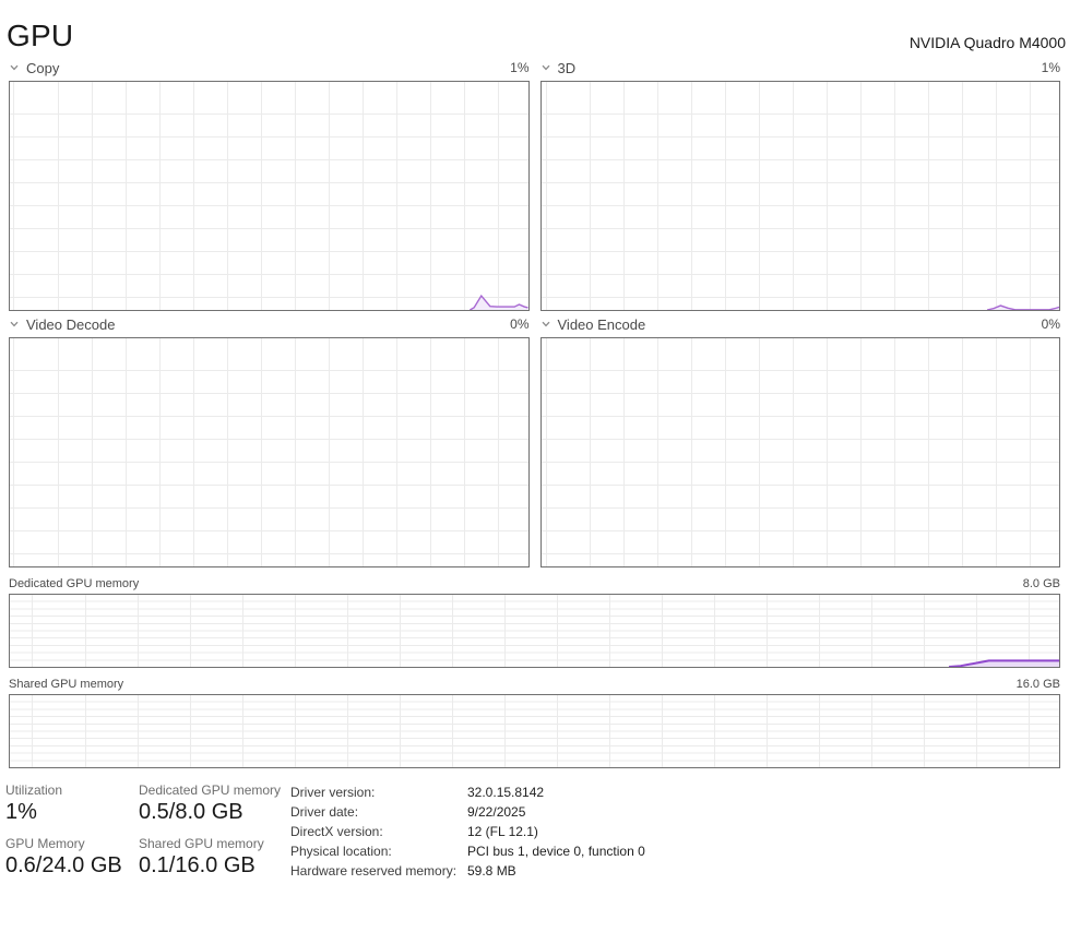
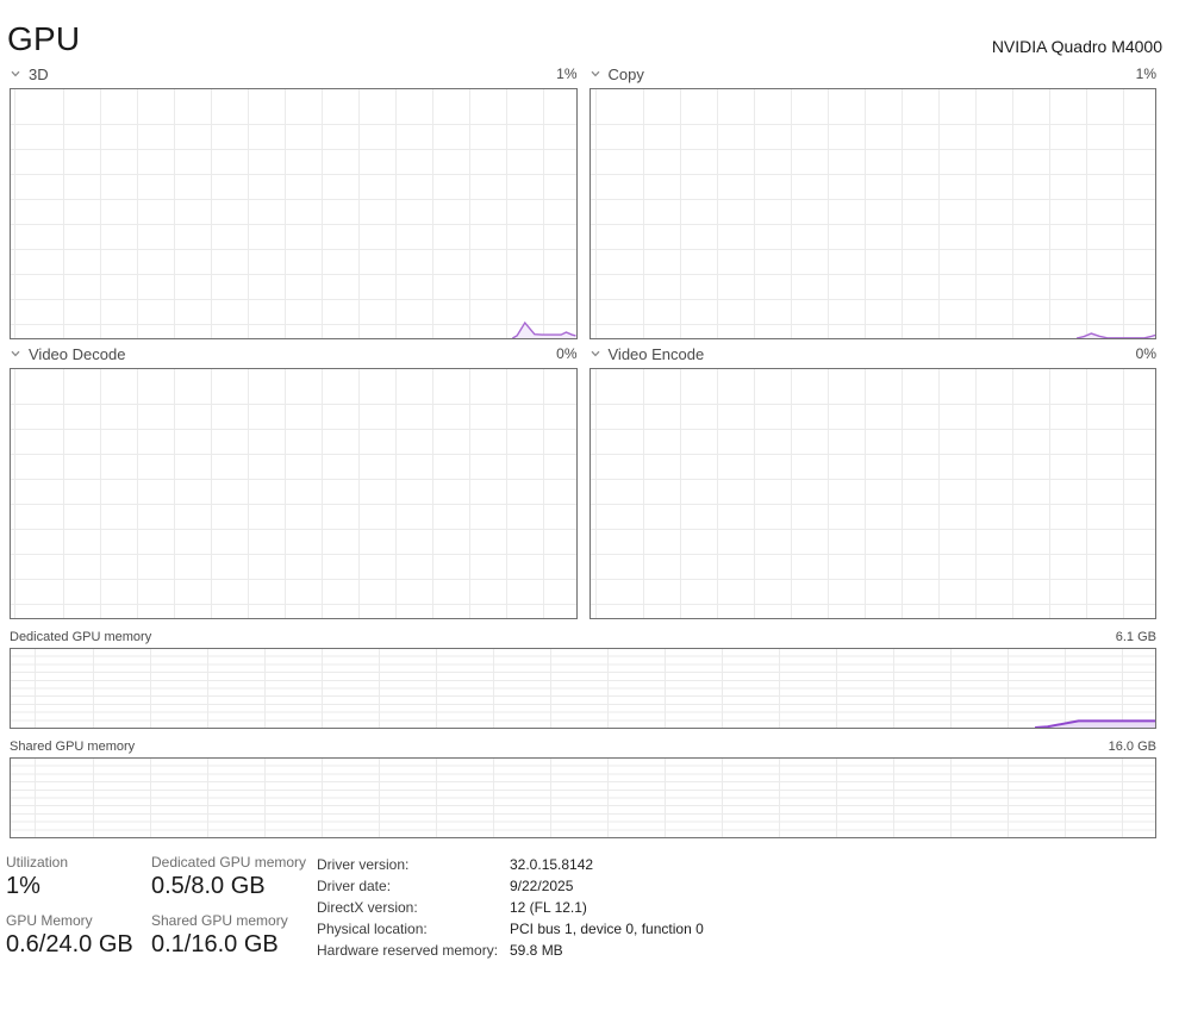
  GPU
  NVIDIA Quadro M4000
- Copy
+ 3D
  1%
- 3D
+ Copy
  1%
  Video Decode
  0%
  Video Encode
  0%
  Dedicated GPU memory
- 8.0 GB
+ 6.1 GB
  Shared GPU memory
  16.0 GB
  Utilization
  1%
  Dedicated GPU memory
  0.5/8.0 GB
  GPU Memory
  0.6/24.0 GB
  Shared GPU memory
  0.1/16.0 GB
  Driver version:
  32.0.15.8142
  Driver date:
  9/22/2025
  DirectX version:
  12 (FL 12.1)
  Physical location:
  PCI bus 1, device 0, function 0
  Hardware reserved memory:
  59.8 MB
